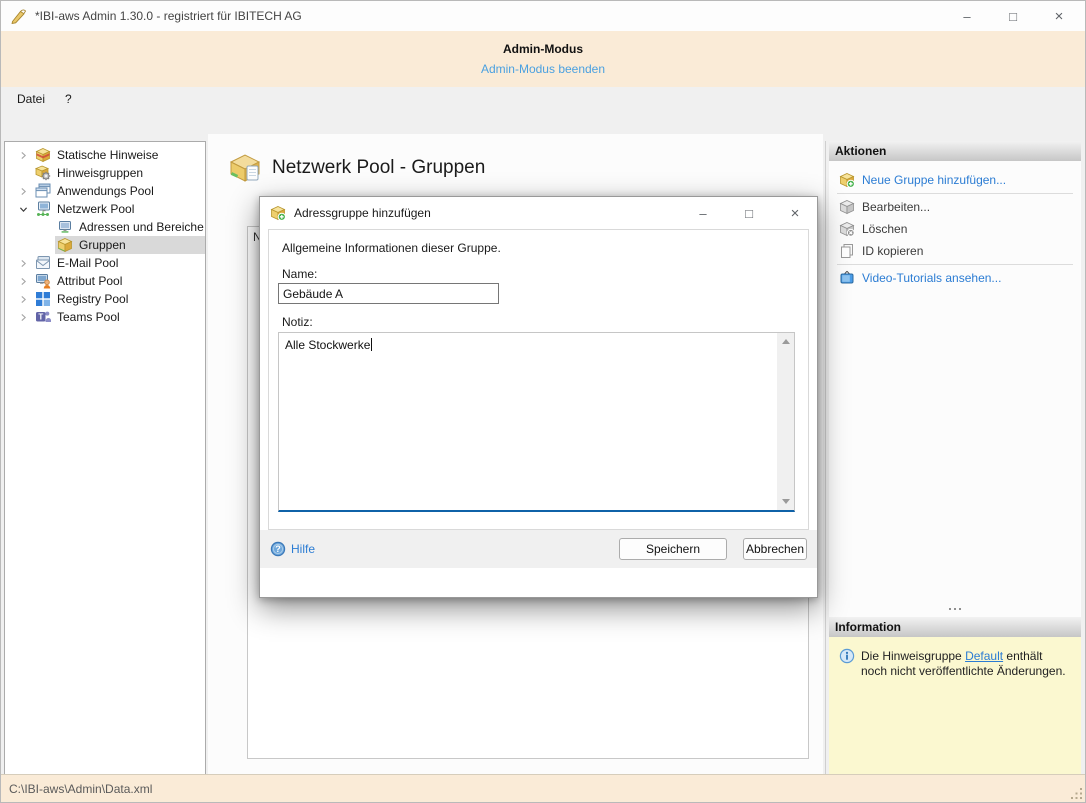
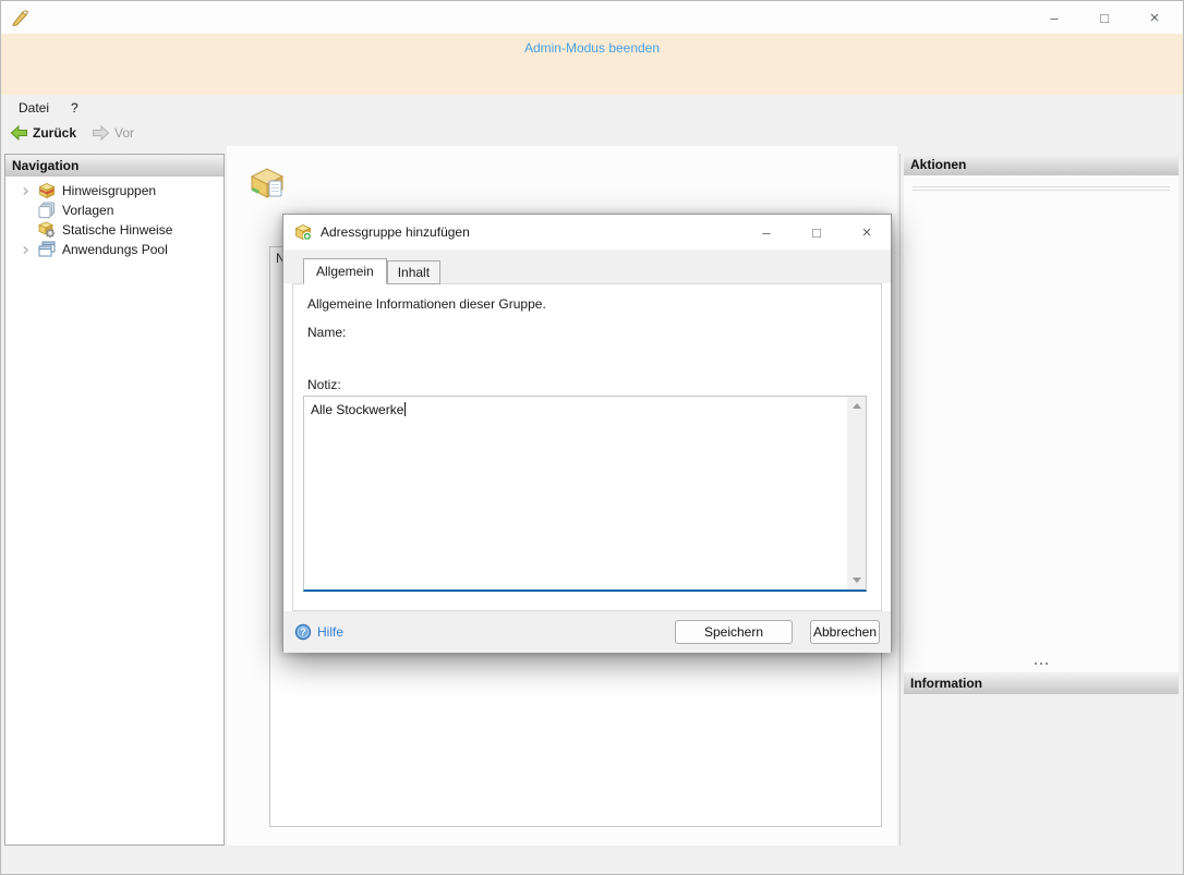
- *IBI-aws Admin 1.30.0 - registriert für IBITECH AG
  –
  □
  ×
- Admin-Modus
  Admin-Modus beenden
  Datei
  ?
+ Zurück
+ Vor
+ Navigation
- Statische Hinweise
+ Hinweisgruppen
+ Vorlagen
- Hinweisgruppen
+ Statische Hinweise
  Anwendungs Pool
- Netzwerk Pool
- Adressen und Bereiche
- Gruppen
- E-Mail Pool
- Attribut Pool
- Registry Pool
- T
- Teams Pool
- Netzwerk Pool - Gruppen
  N
  Aktionen
- Neue Gruppe hinzufügen...
- Bearbeiten...
- Löschen
- ID kopieren
- Video-Tutorials ansehen...
  Information
- Die Hinweisgruppe Default enthält noch nicht veröffentlichte Änderungen.
- C:\IBI-aws\Admin\Data.xml
  Adressgruppe hinzufügen
  –
  □
  ×
+ Allgemein
+ Inhalt
  Allgemeine Informationen dieser Gruppe.
  Name:
- Gebäude A
  Notiz:
  Alle Stockwerke
  ?
  Hilfe
  Speichern
  Abbrechen
